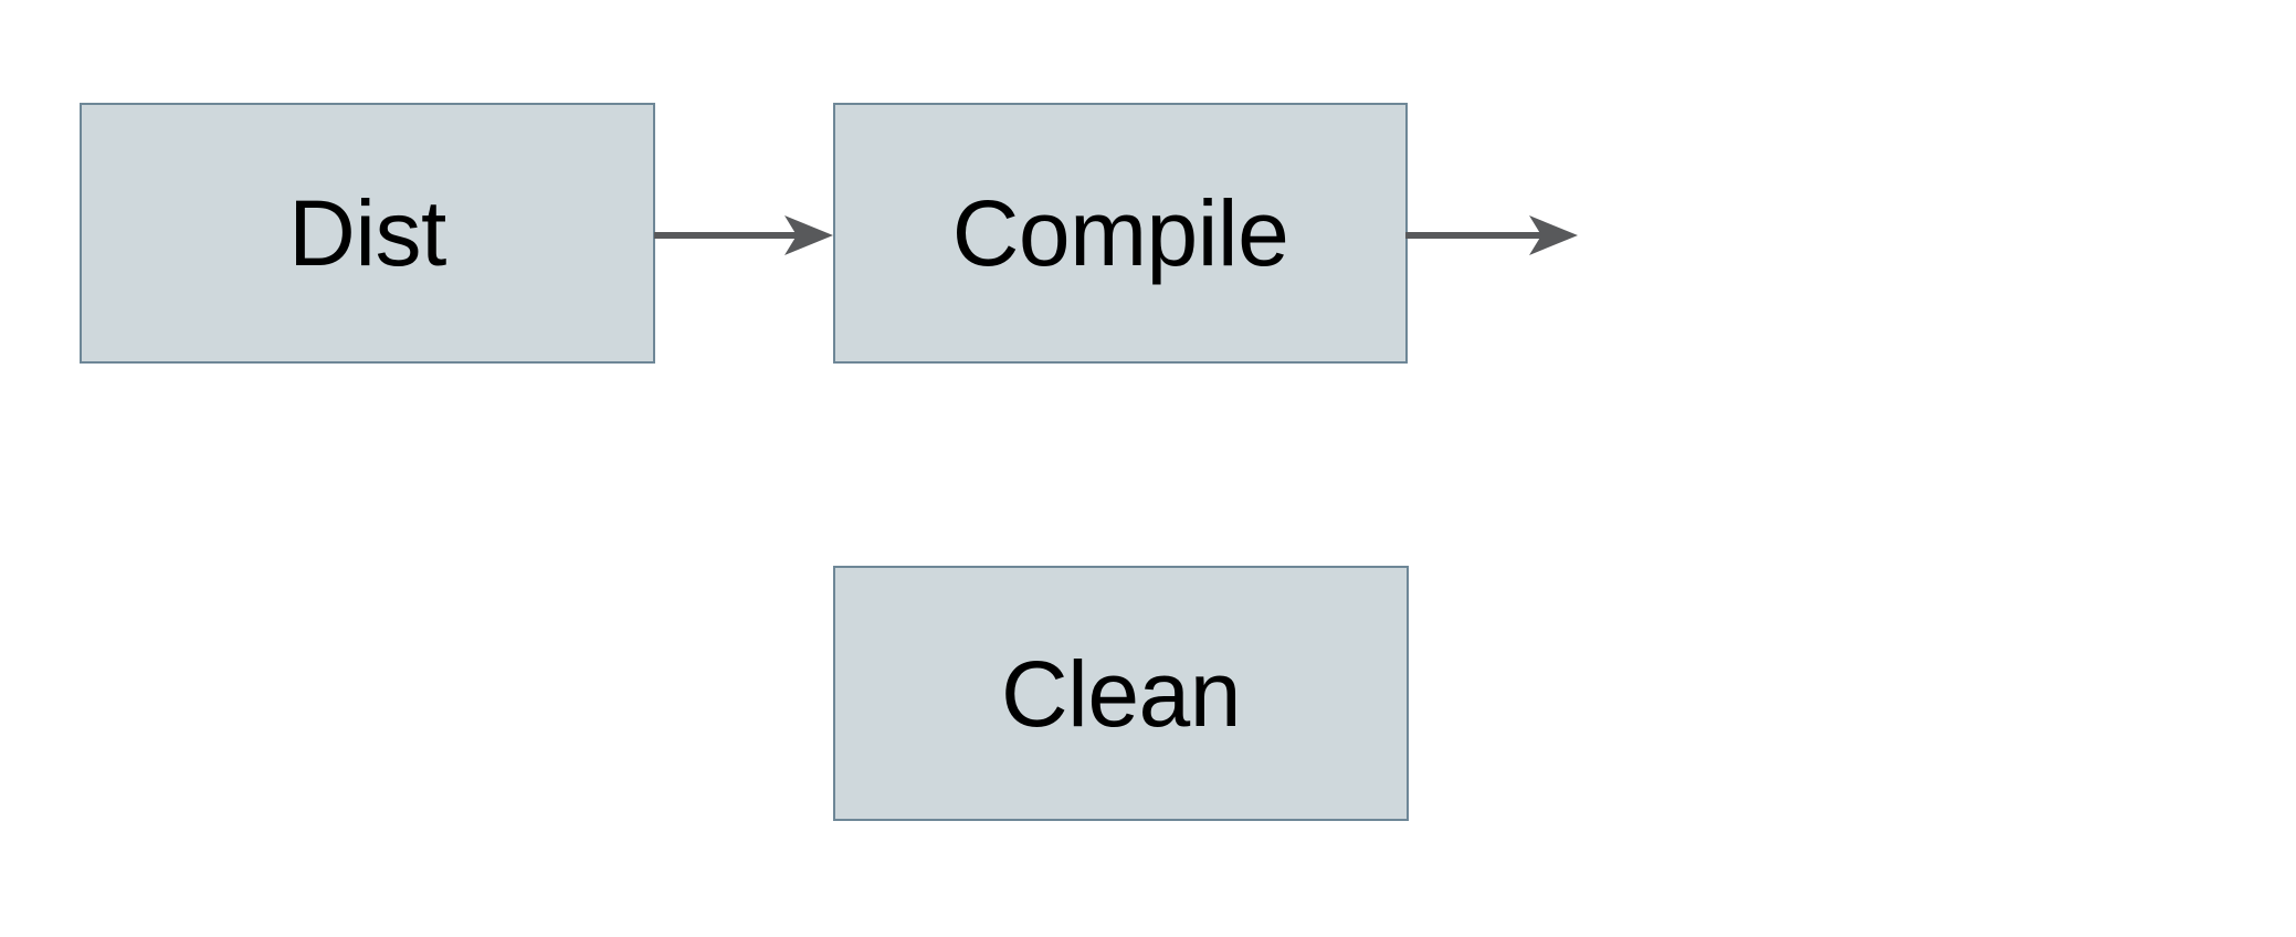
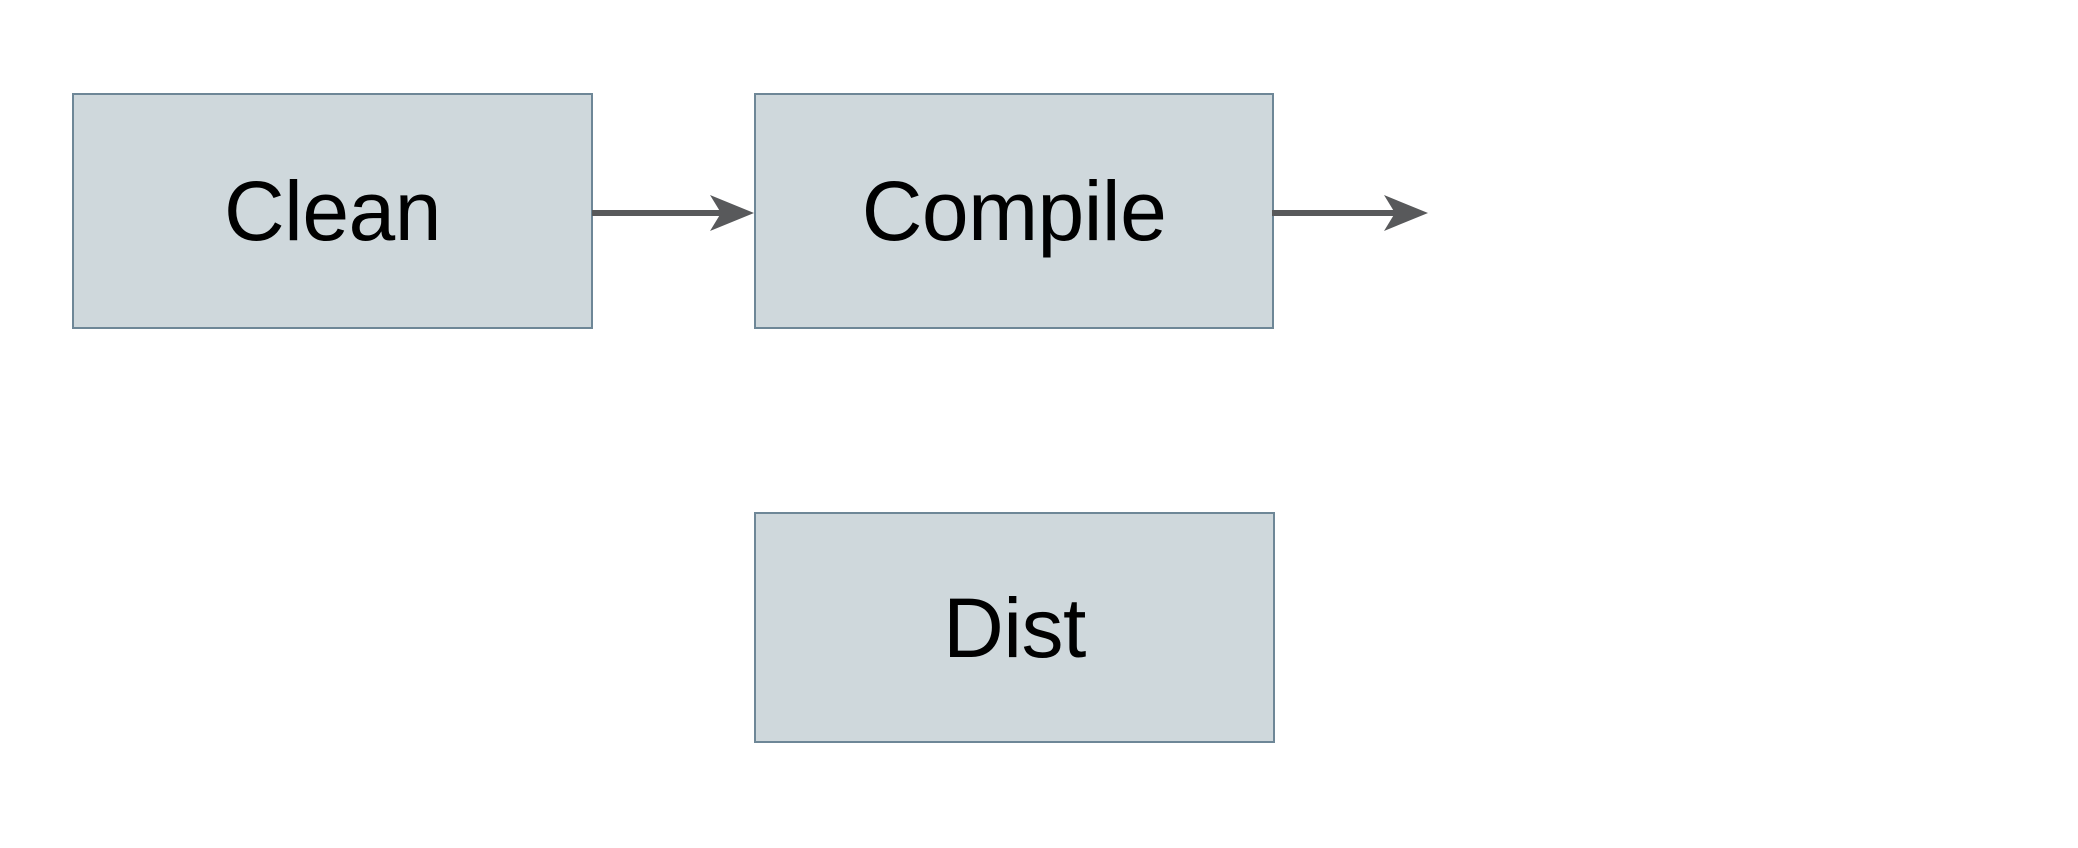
- Dist
+ Clean
  Compile
- Clean
+ Dist
